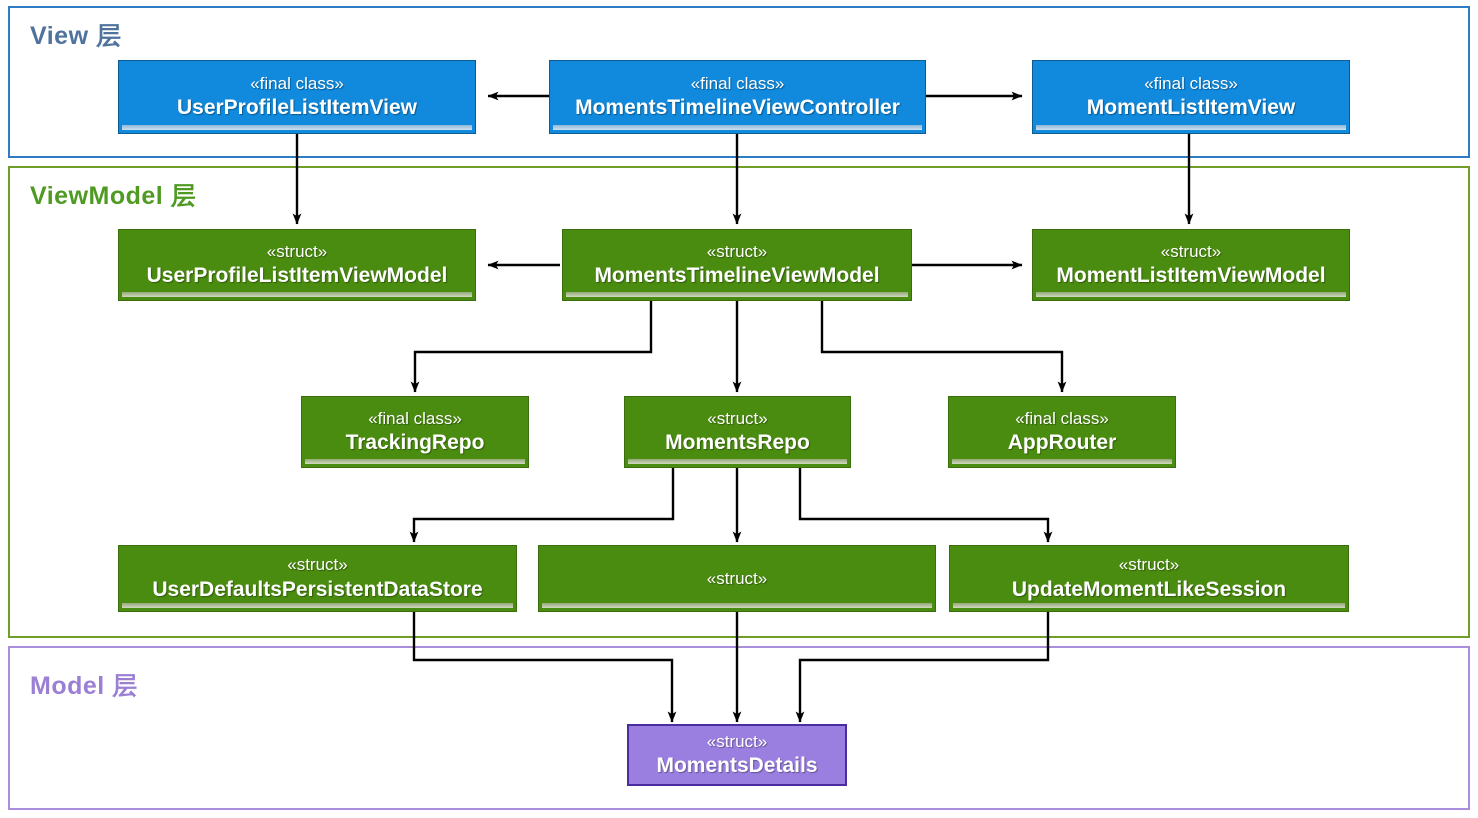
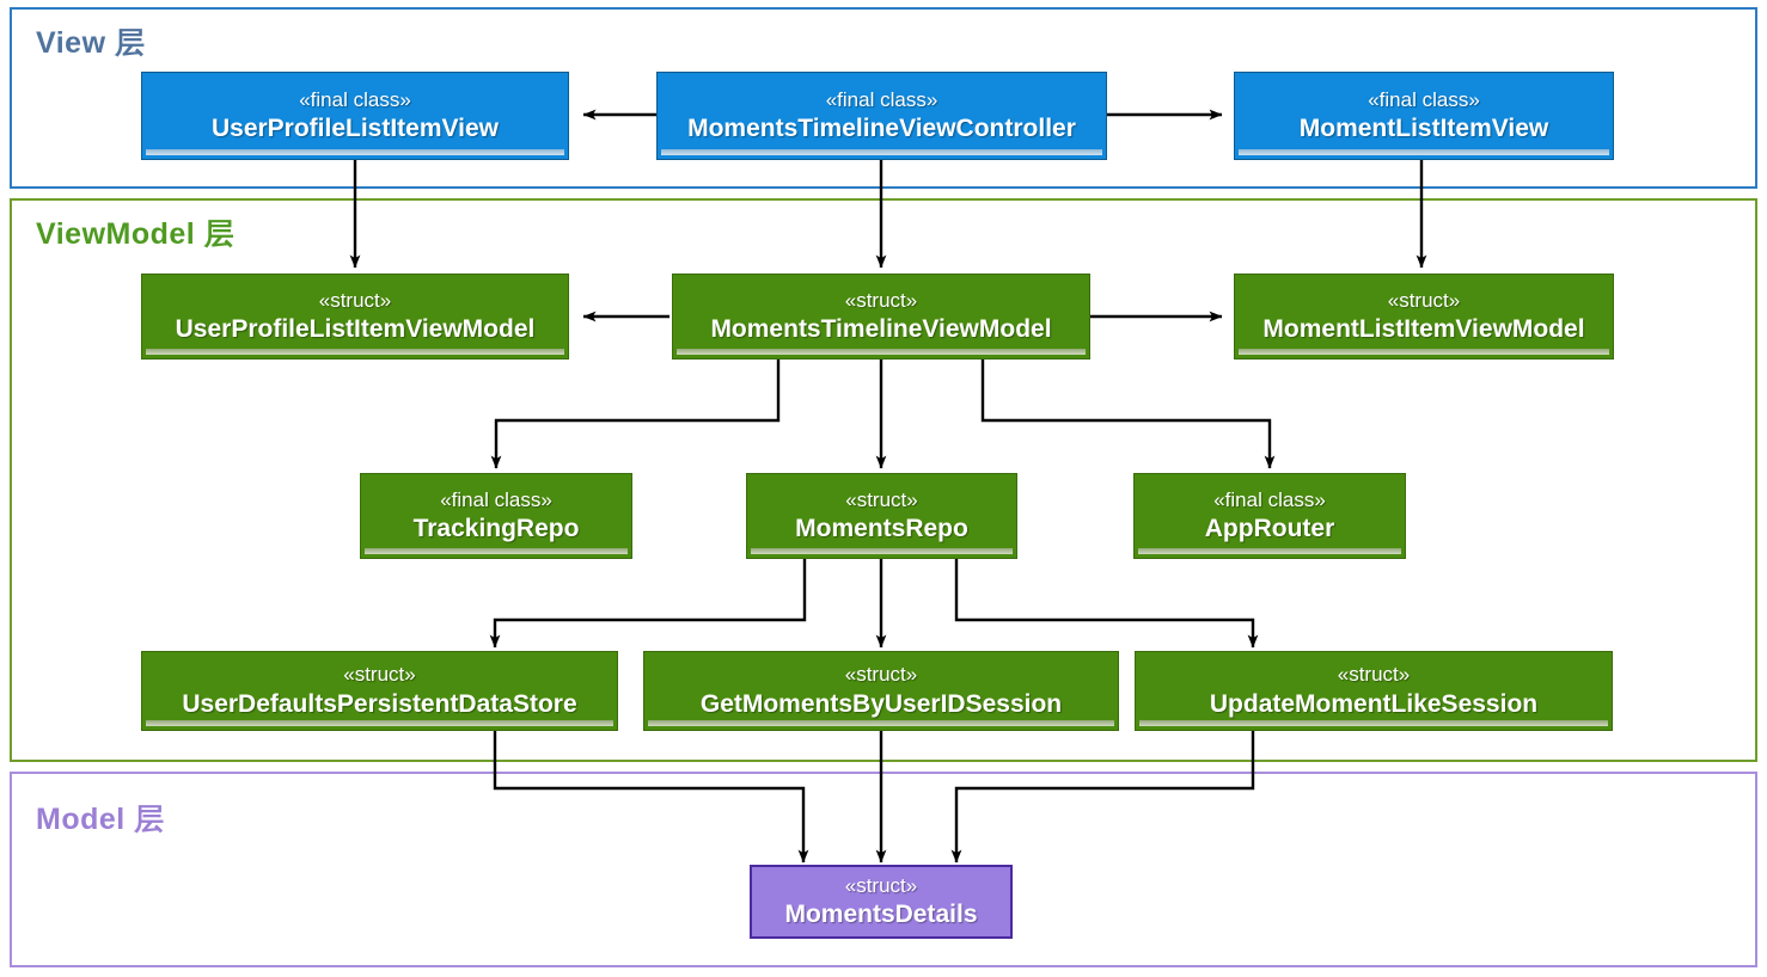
  View 层
  ViewModel 层
  Model 层
  «final class»
  UserProfileListItemView
  «final class»
  MomentsTimelineViewController
  «final class»
  MomentListItemView
  «struct»
  UserProfileListItemViewModel
  «struct»
  MomentsTimelineViewModel
  «struct»
  MomentListItemViewModel
  «final class»
  TrackingRepo
  «struct»
  MomentsRepo
  «final class»
  AppRouter
  «struct»
  UserDefaultsPersistentDataStore
  «struct»
+ GetMomentsByUserIDSession
  «struct»
  UpdateMomentLikeSession
  «struct»
  MomentsDetails
